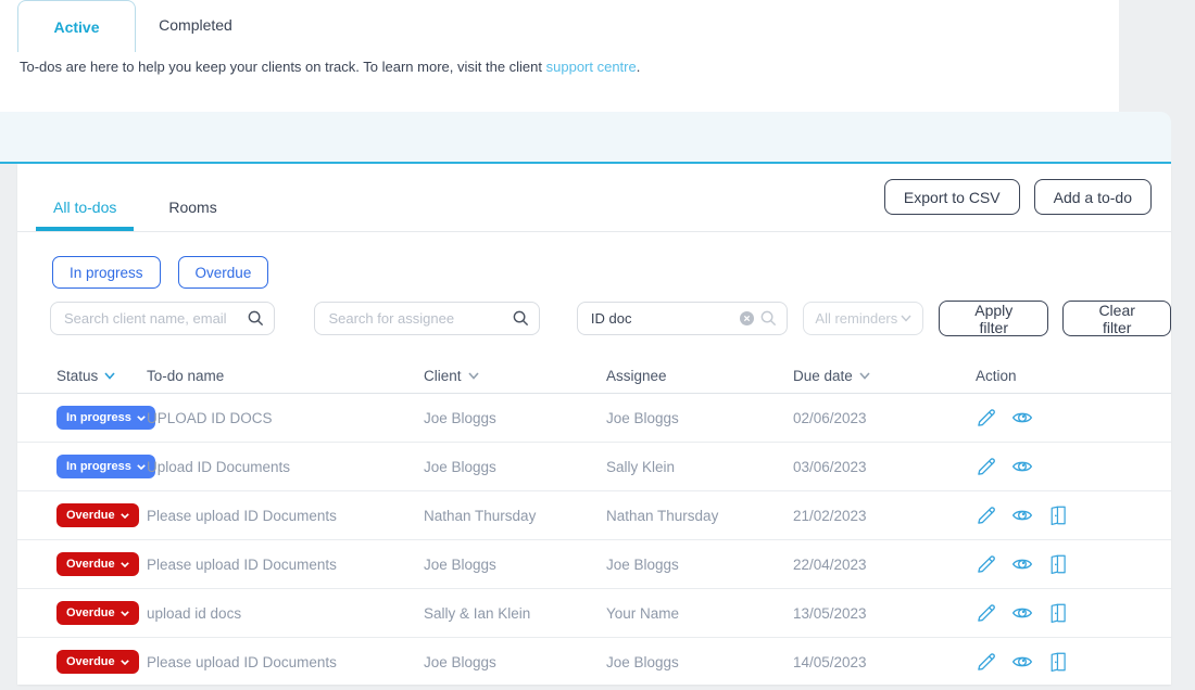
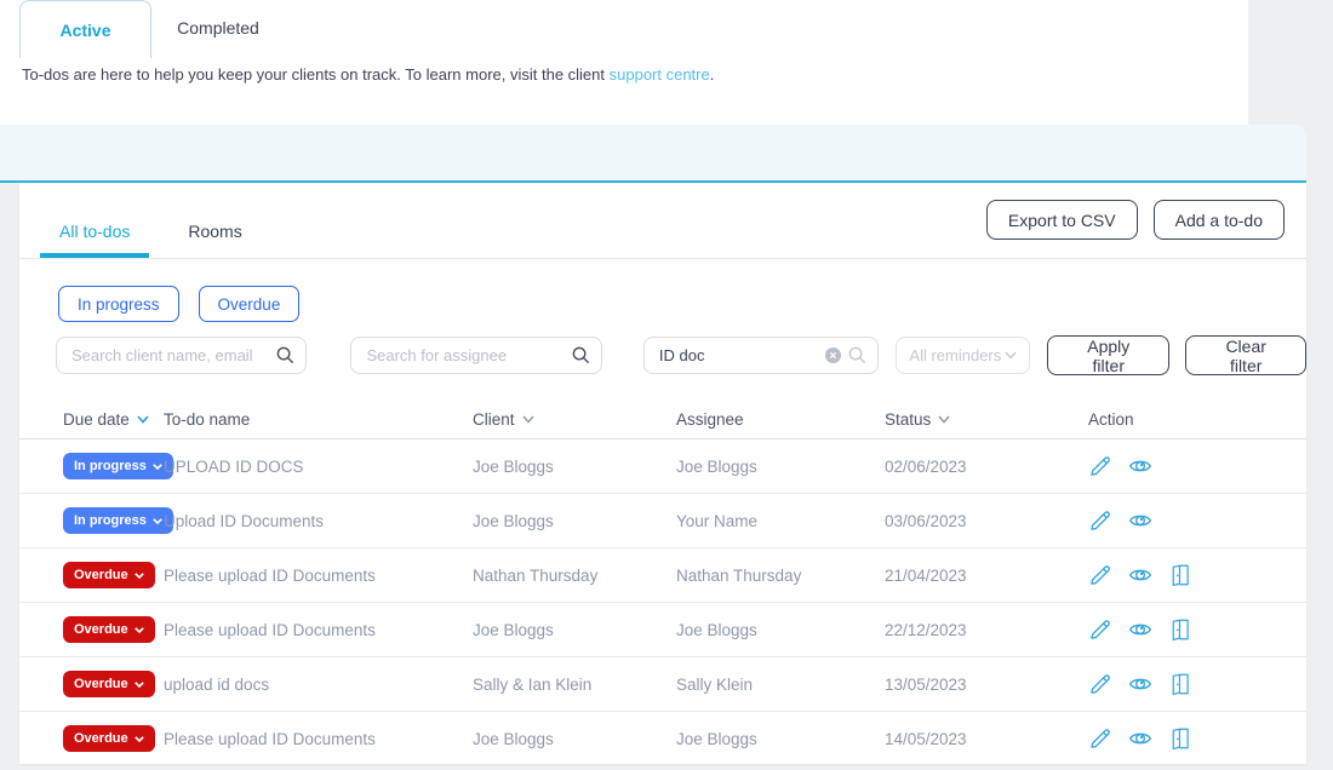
  To-dos are here to help you keep your clients on track. To learn more, visit the client support centre.
  Active
  Completed
  All to-dos
  Rooms
  Export to CSV
  Add a to-do
  In progress
  Overdue
  Search client name, email
  Search for assignee
  ID doc
  All reminders
  Apply filter
  Clear filter
- Status
+ Due date
  To-do name
  Client
  Assignee
- Due date
+ Status
  Action
  In progress
  UPLOAD ID DOCS
  Joe Bloggs
  Joe Bloggs
  02/06/2023
  In progress
  Upload ID Documents
  Joe Bloggs
- Sally Klein
+ Your Name
  03/06/2023
  Overdue
  Please upload ID Documents
  Nathan Thursday
  Nathan Thursday
- 21/02/2023
+ 21/04/2023
  Overdue
  Please upload ID Documents
  Joe Bloggs
  Joe Bloggs
- 22/04/2023
+ 22/12/2023
  Overdue
  upload id docs
  Sally & Ian Klein
- Your Name
+ Sally Klein
  13/05/2023
  Overdue
  Please upload ID Documents
  Joe Bloggs
  Joe Bloggs
  14/05/2023
